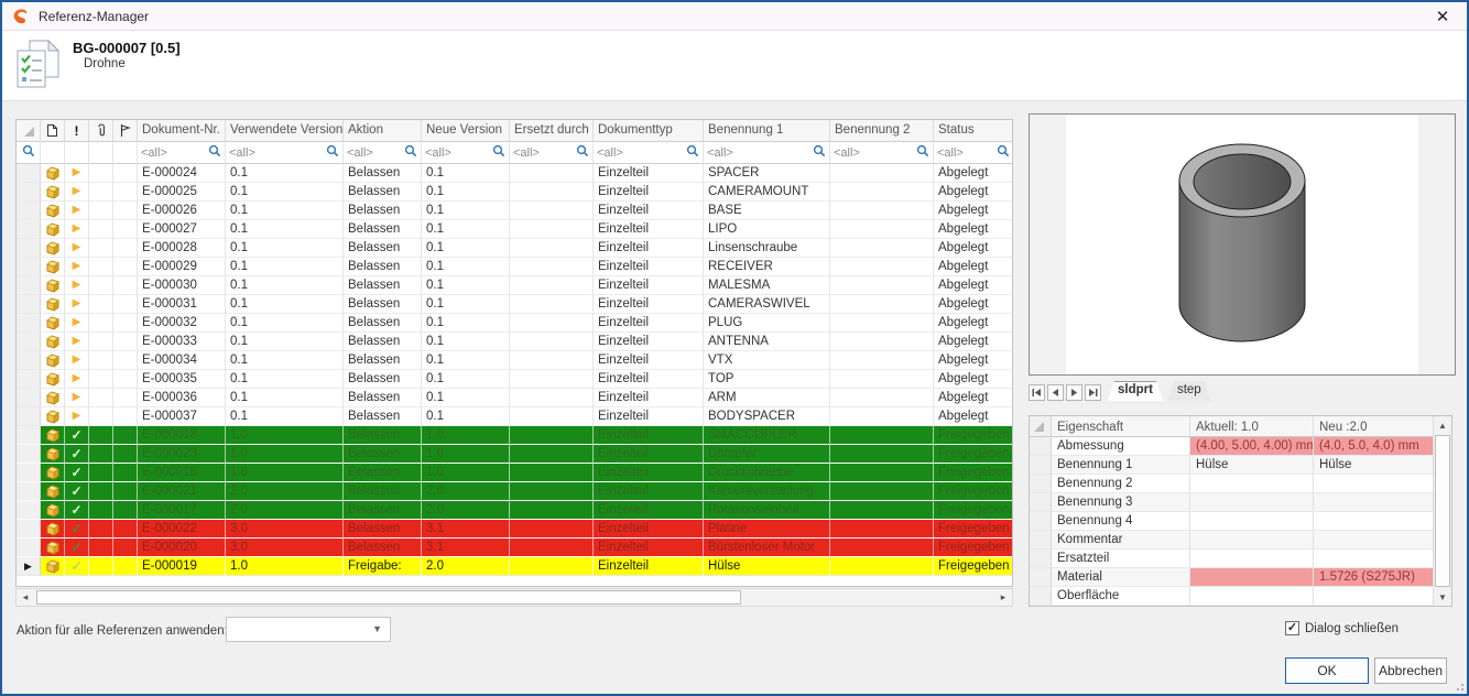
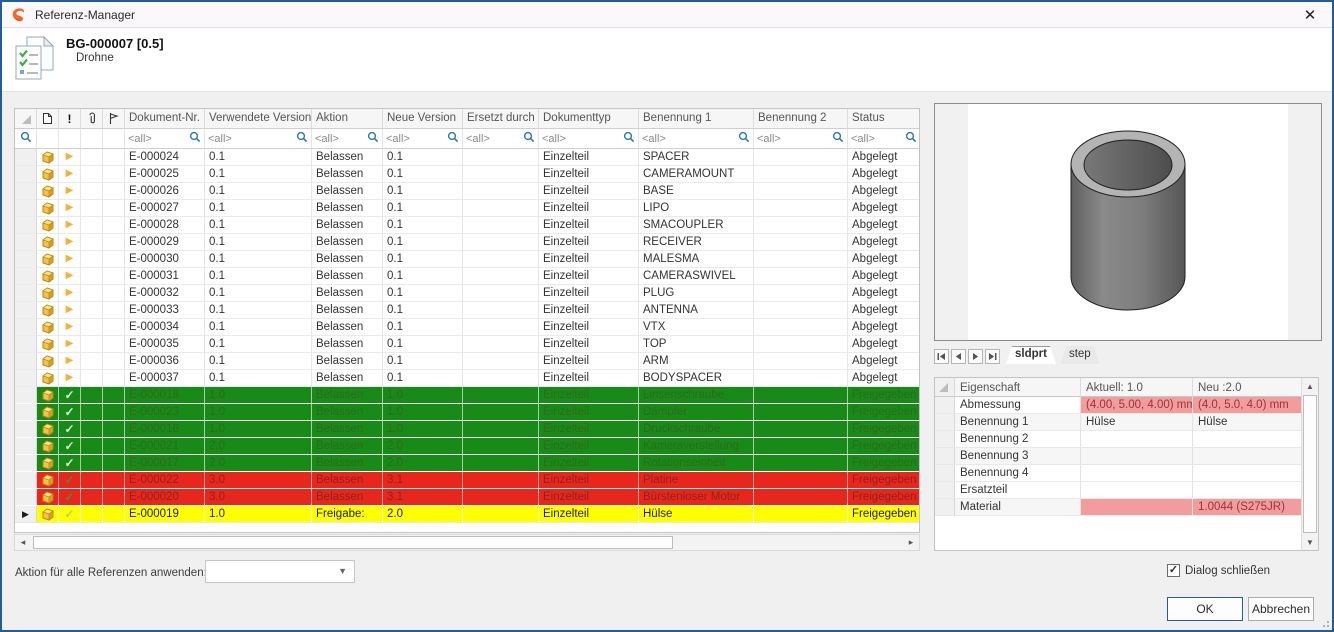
  Referenz-Manager
  ✕
  BG-000007 [0.5]
  Drohne
  !
  Dokument-Nr.
  Verwendete Version
  Aktion
  Neue Version
  Ersetzt durch
  Dokumenttyp
  Benennung 1
  Benennung 2
  Status
  <all>
  <all>
  <all>
  <all>
  <all>
  <all>
  <all>
  <all>
  <all>
  ▶
  E-000024
  0.1
  Belassen
  0.1
  Einzelteil
  SPACER
  Abgelegt
  ▶
  E-000025
  0.1
  Belassen
  0.1
  Einzelteil
  CAMERAMOUNT
  Abgelegt
  ▶
  E-000026
  0.1
  Belassen
  0.1
  Einzelteil
  BASE
  Abgelegt
  ▶
  E-000027
  0.1
  Belassen
  0.1
  Einzelteil
  LIPO
  Abgelegt
  ▶
  E-000028
  0.1
  Belassen
  0.1
  Einzelteil
- Linsenschraube
+ SMACOUPLER
  Abgelegt
  ▶
  E-000029
  0.1
  Belassen
  0.1
  Einzelteil
  RECEIVER
  Abgelegt
  ▶
  E-000030
  0.1
  Belassen
  0.1
  Einzelteil
  MALESMA
  Abgelegt
  ▶
  E-000031
  0.1
  Belassen
  0.1
  Einzelteil
  CAMERASWIVEL
  Abgelegt
  ▶
  E-000032
  0.1
  Belassen
  0.1
  Einzelteil
  PLUG
  Abgelegt
  ▶
  E-000033
  0.1
  Belassen
  0.1
  Einzelteil
  ANTENNA
  Abgelegt
  ▶
  E-000034
  0.1
  Belassen
  0.1
  Einzelteil
  VTX
  Abgelegt
  ▶
  E-000035
  0.1
  Belassen
  0.1
  Einzelteil
  TOP
  Abgelegt
  ▶
  E-000036
  0.1
  Belassen
  0.1
  Einzelteil
  ARM
  Abgelegt
  ▶
  E-000037
  0.1
  Belassen
  0.1
  Einzelteil
  BODYSPACER
  Abgelegt
  ✓
  E-000018
  1.0
  Belassen
  1.0
  Einzelteil
- SMACOUPLER
+ Linsenschraube
  Freigegeben
  ✓
  E-000023
  1.0
  Belassen
  1.0
  Einzelteil
  Dämpfer
  Freigegeben
  ✓
  E-000016
  1.0
  Belassen
  1.0
  Einzelteil
  Druckschraube
  Freigegeben
  ✓
  E-000021
  2.0
  Belassen
  2.0
  Einzelteil
  Kameraverstellung
  Freigegeben
  ✓
  E-000017
  2.0
  Belassen
  2.0
  Einzelteil
  Rotationseinheit
  Freigegeben
  ✓
  E-000022
  3.0
  Belassen
  3.1
  Einzelteil
  Platine
  Freigegeben
  ✓
  E-000020
  3.0
  Belassen
  3.1
  Einzelteil
  Bürstenloser Motor
  Freigegeben
  ▶
  ✓
  E-000019
  1.0
  Freigabe:
  2.0
  Einzelteil
  Hülse
  Freigegeben
  ◂
  ▸
  Aktion für alle Referenzen anwenden
  ▼
  sldprt
  step
  Eigenschaft
  Aktuell: 1.0
  Neu :2.0
  Abmessung
  (4.00, 5.00, 4.00) mm
  (4.0, 5.0, 4.0) mm
  Benennung 1
  Hülse
  Hülse
  Benennung 2
  Benennung 3
  Benennung 4
- Kommentar
  Ersatzteil
  Material
- 1.5726 (S275JR)
+ 1.0044 (S275JR)
- Oberfläche
  ▲
  ▼
  ✓
  Dialog schließen
  OK
  Abbrechen
